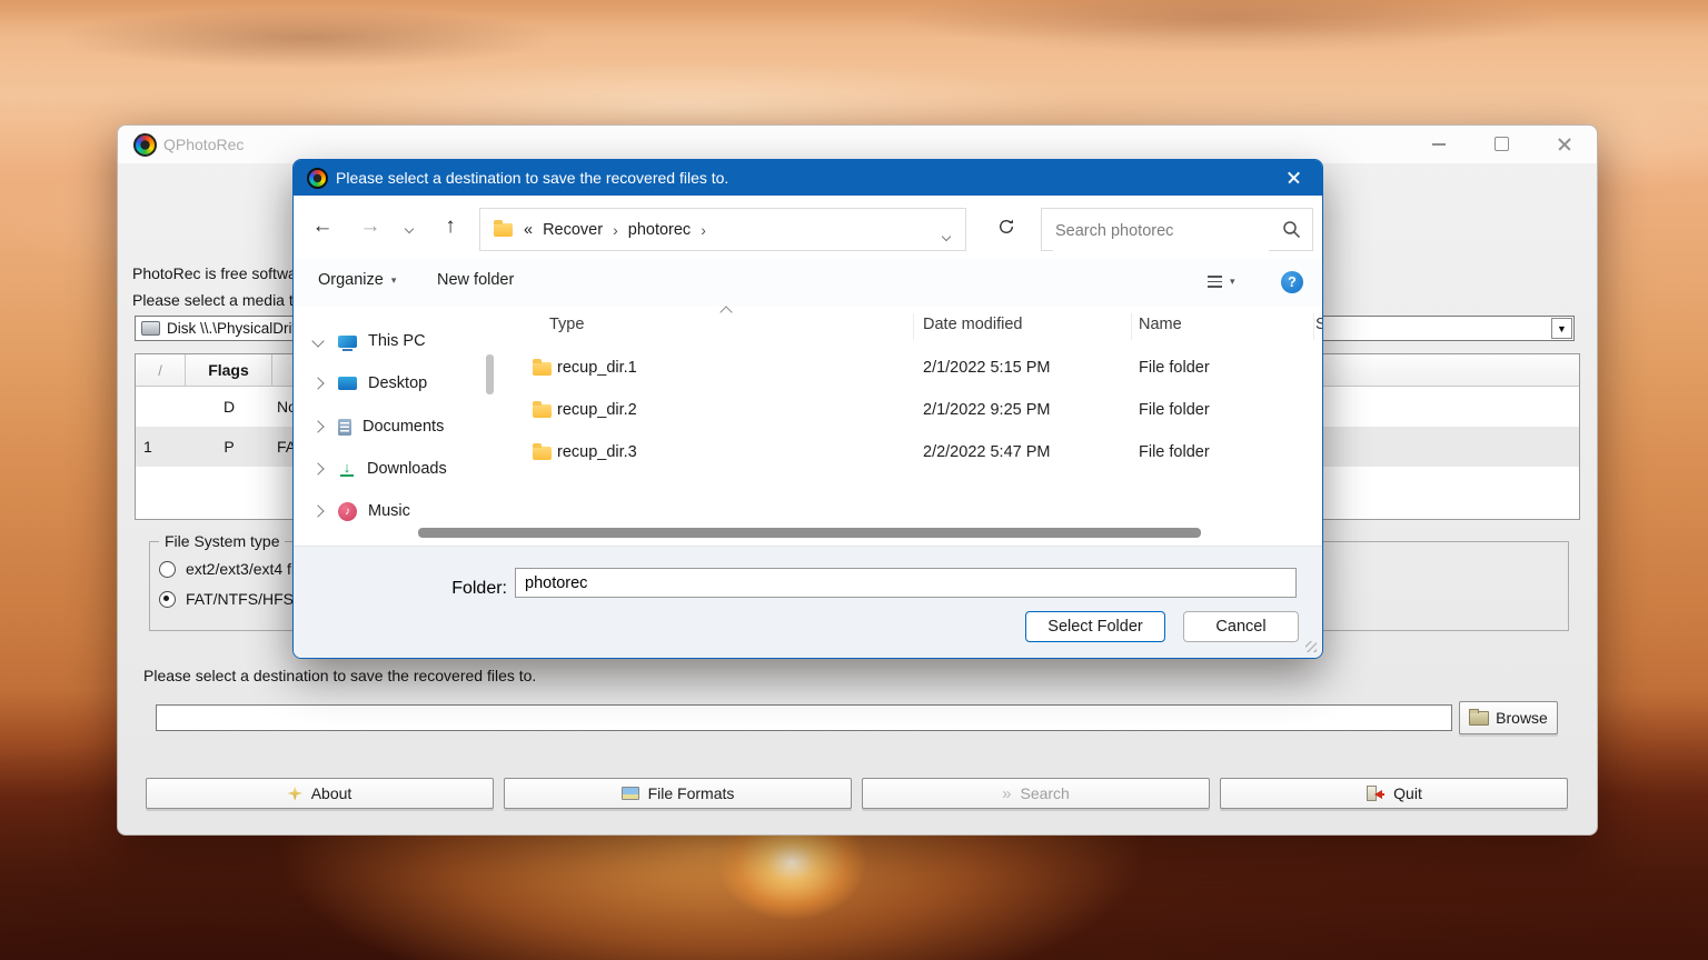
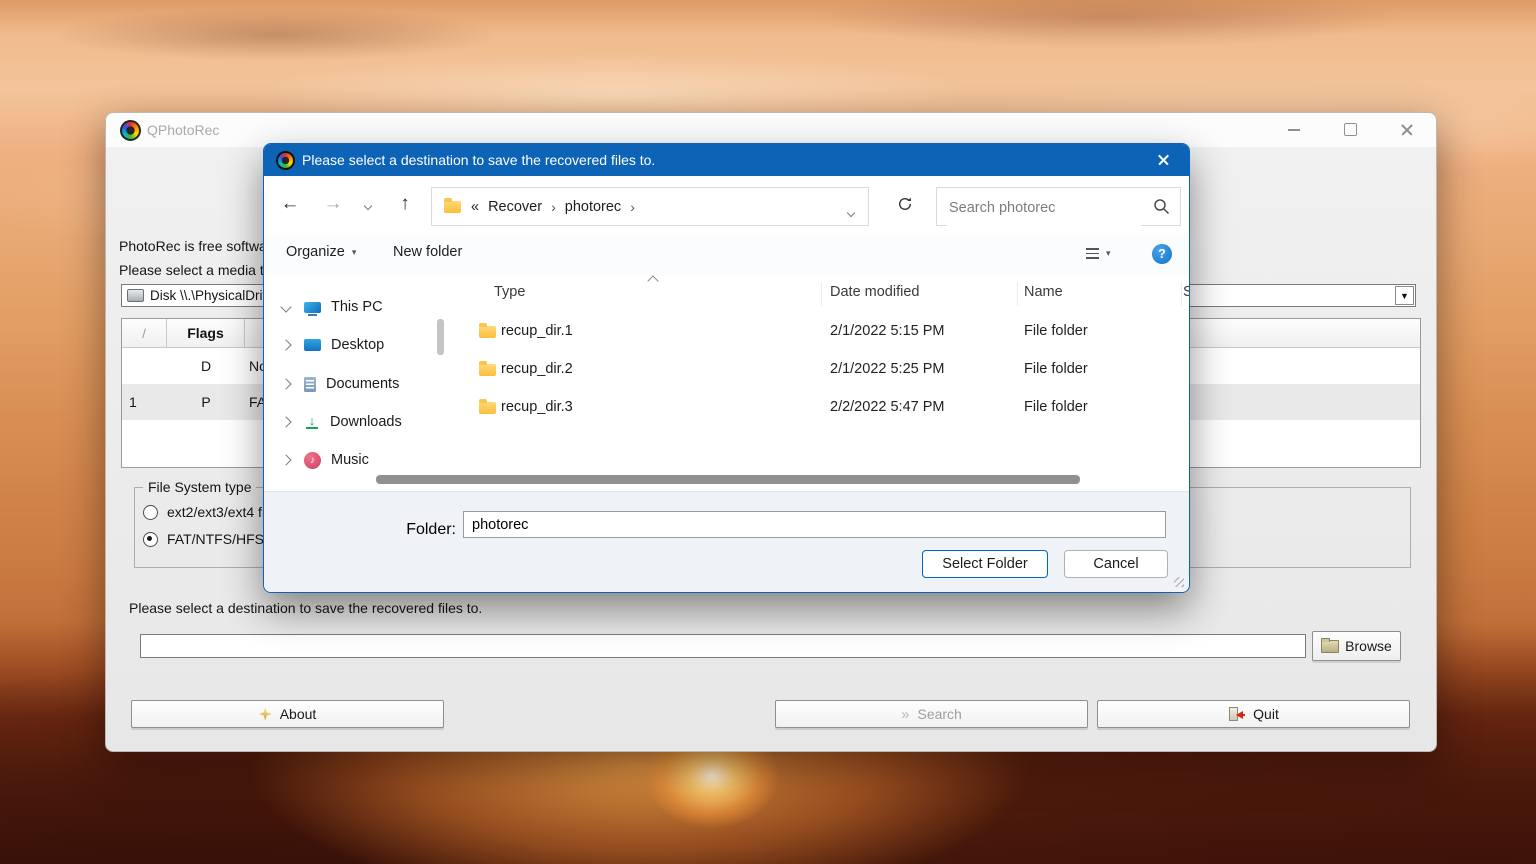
  QPhotoRec
  PhotoRec is free softw
  Please select a media t
  Disk \\.\PhysicalDri
  ▼
  /
  Flags
  D
  1
  P
  FA
  File System type
  ext2/ext3/ext4 f
  FAT/NTFS/HFS
  Please select a destination to save the recovered files to.
  Browse
  About
- File Formats
  »
  Search
  Quit
  Please select a destination to save the recovered files to.
  ←
  →
  ↑
  «
  Recover
  ›
  photorec
  ›
  Search photorec
  Organize
  ▾
  New folder
  ▾
  ?
  This PC
  Desktop
  Documents
  ↓
  Downloads
  ♪
  Music
  Type
  Date modified
  Name
  S
  recup_dir.1
  2/1/2022 5:15 PM
  File folder
  recup_dir.2
- 2/1/2022 9:25 PM
+ 2/1/2022 5:25 PM
  File folder
  recup_dir.3
  2/2/2022 5:47 PM
  File folder
  Folder:
  photorec
  Select Folder
  Cancel
